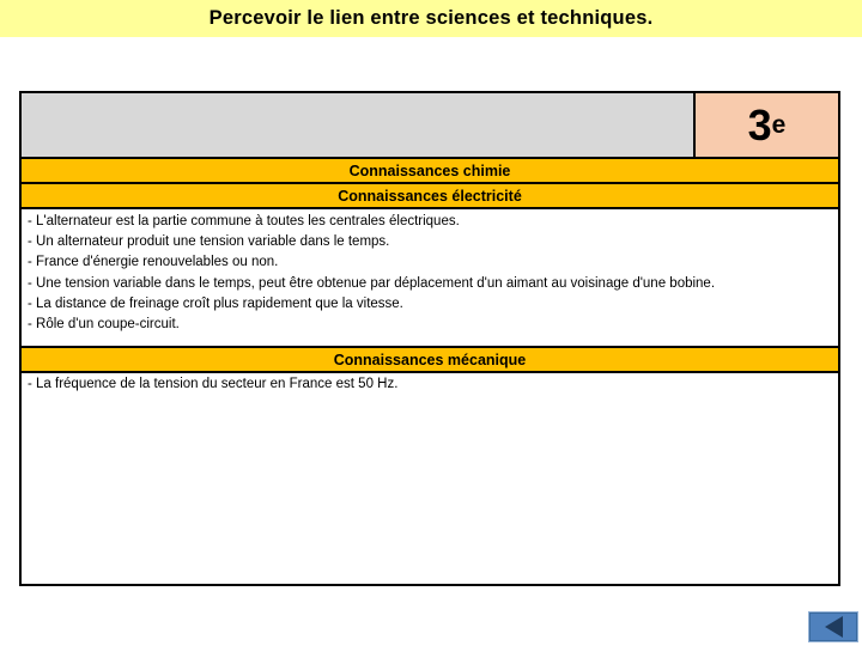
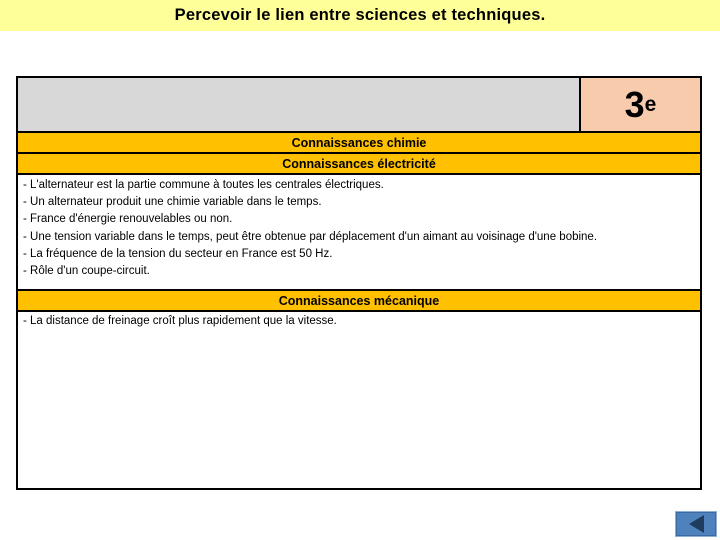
  Percevoir le lien entre sciences et techniques.
  3
  e
  Connaissances chimie
  Connaissances électricité
  - L'alternateur est la partie commune à toutes les centrales électriques.
- - Un alternateur produit une tension variable dans le temps.
+ - Un alternateur produit une chimie variable dans le temps.
  - France d'énergie renouvelables ou non.
  - Une tension variable dans le temps, peut être obtenue par déplacement d'un aimant au voisinage d'une bobine.
- - La distance de freinage croît plus rapidement que la vitesse.
+ - La fréquence de la tension du secteur en France est 50 Hz.
  - Rôle d'un coupe-circuit.
  Connaissances mécanique
- - La fréquence de la tension du secteur en France est 50 Hz.
+ - La distance de freinage croît plus rapidement que la vitesse.
